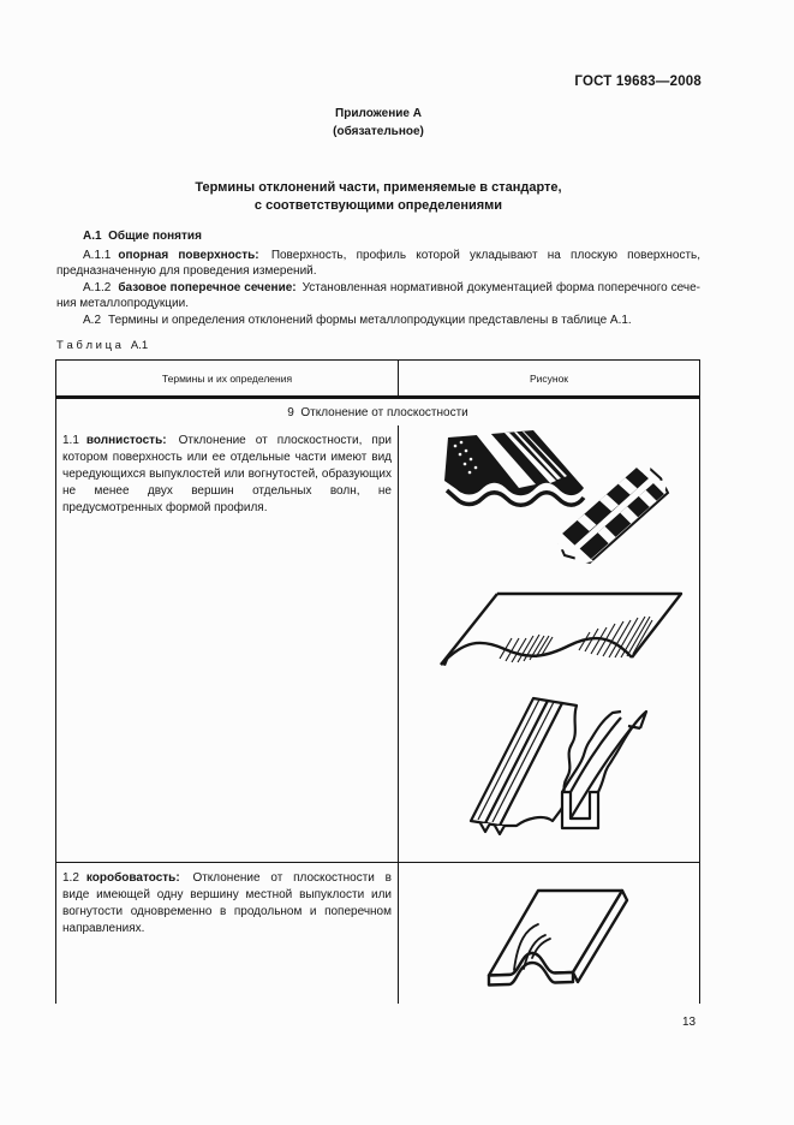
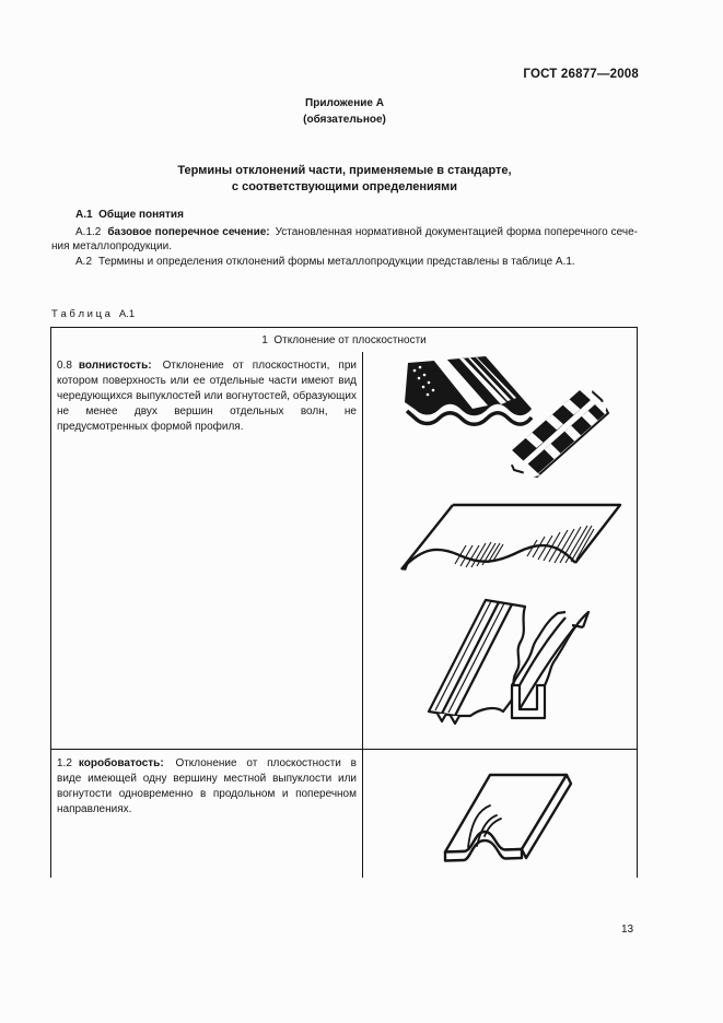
- ГОСТ 19683—2008
+ ГОСТ 26877—2008
  Приложение А
  (обязательное)
  Термины отклонений части, применяемые в стандарте,
  с соответствующими определениями
  А.1 Общие понятия
- А.1.1 опорная поверхность: Поверхность, профиль которой укладывают на плоскую поверхность, предназ­наченную для проведения измерений.
  А.1.2 базовое поперечное сечение: Установленная нормативной документацией форма поперечного сече­ия металлопродукции.
  А.2 Термины и определения отклонений формы металлопродукции представлены в таблице А.1.
  Т а б л и ц а А.1
- Термины и их определения
- Рисунок
- 9 Отклонение от плоскостности
+ 1 Отклонение от плоскостности
- 1.1 волнистость: Отклонение от плоскостности, при кото­ром поверхность или ее отдельные части имеют вид чере­дующихся выпуклостей или вогнутостей, образующих не менее двух вершин отдельных волн, не предусмотренных формой профиля.
+ 0.8 волнистость: Отклонение от плоскостности, при кото­ром поверхность или ее отдельные части имеют вид чере­дующихся выпуклостей или вогнутостей, образующих не менее двух вершин отдельных волн, не предусмотренных формой профиля.
  1.2 коробоватость: Отклонение от плоскостности в виде имеющей одну вершину местной выпуклости или вогнутос­ти одновременно в продольном и поперечном направле­ниях.
  13
